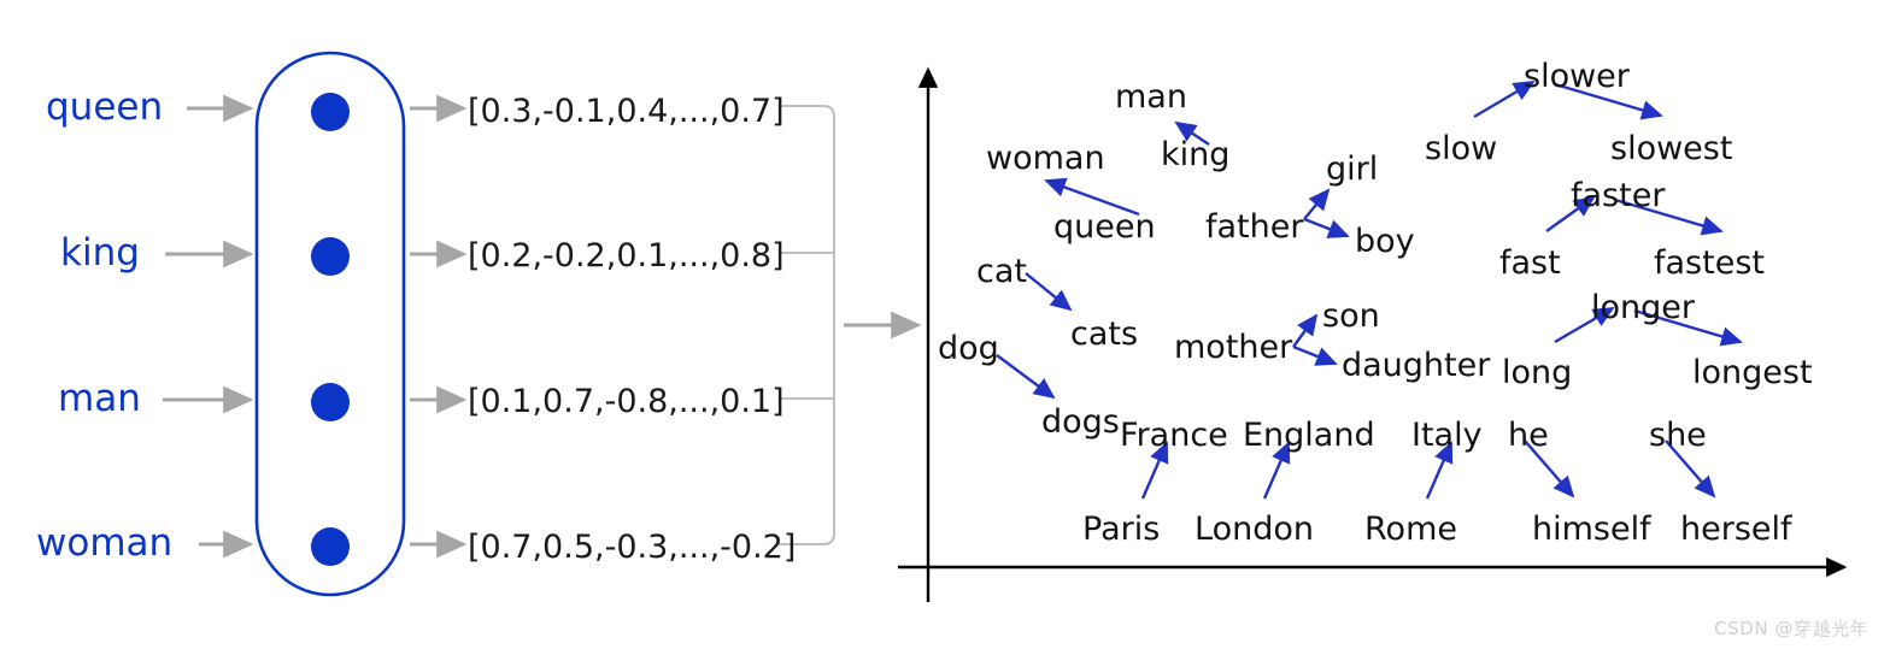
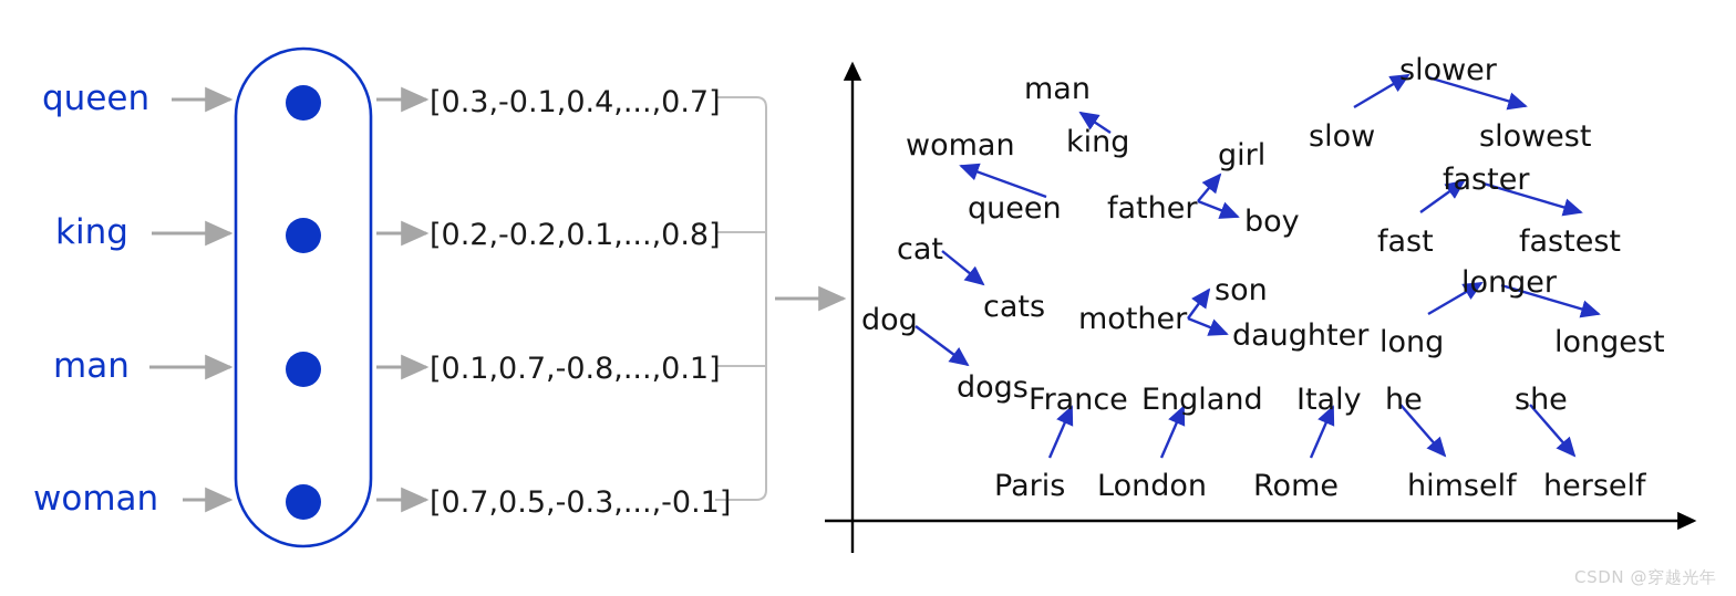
  queen
  king
  man
  woman
  [0.3,-0.1,0.4,...,0.7]
  [0.2,-0.2,0.1,...,0.8]
  [0.1,0.7,-0.8,...,0.1]
- [0.7,0.5,-0.3,...,-0.2]
+ [0.7,0.5,-0.3,...,-0.1]
  man
  woman
  king
  girl
  queen
  father
  boy
  cat
  cats
  son
  dog
  mother
  daughter
  dogs
  France
  England
  Italy
  he
  she
  Paris
  London
  Rome
  himself
  herself
  slower
  slow
  slowest
  faster
  fast
  fastest
  longer
  long
  longest
  CSDN @穿越光年
